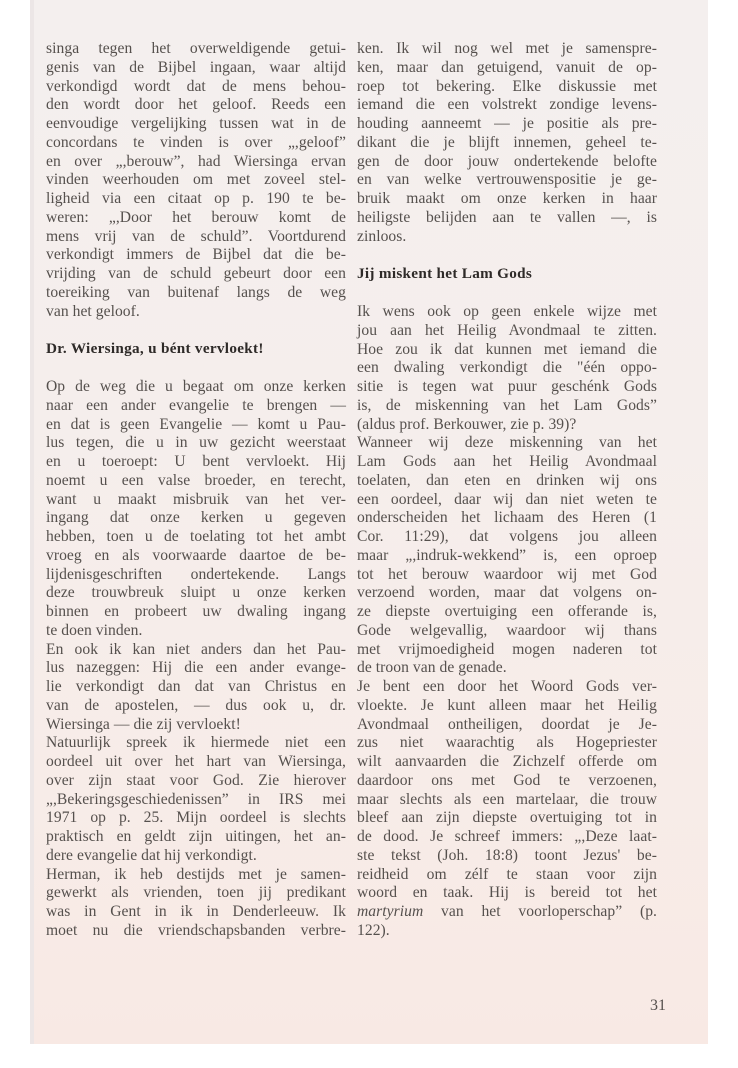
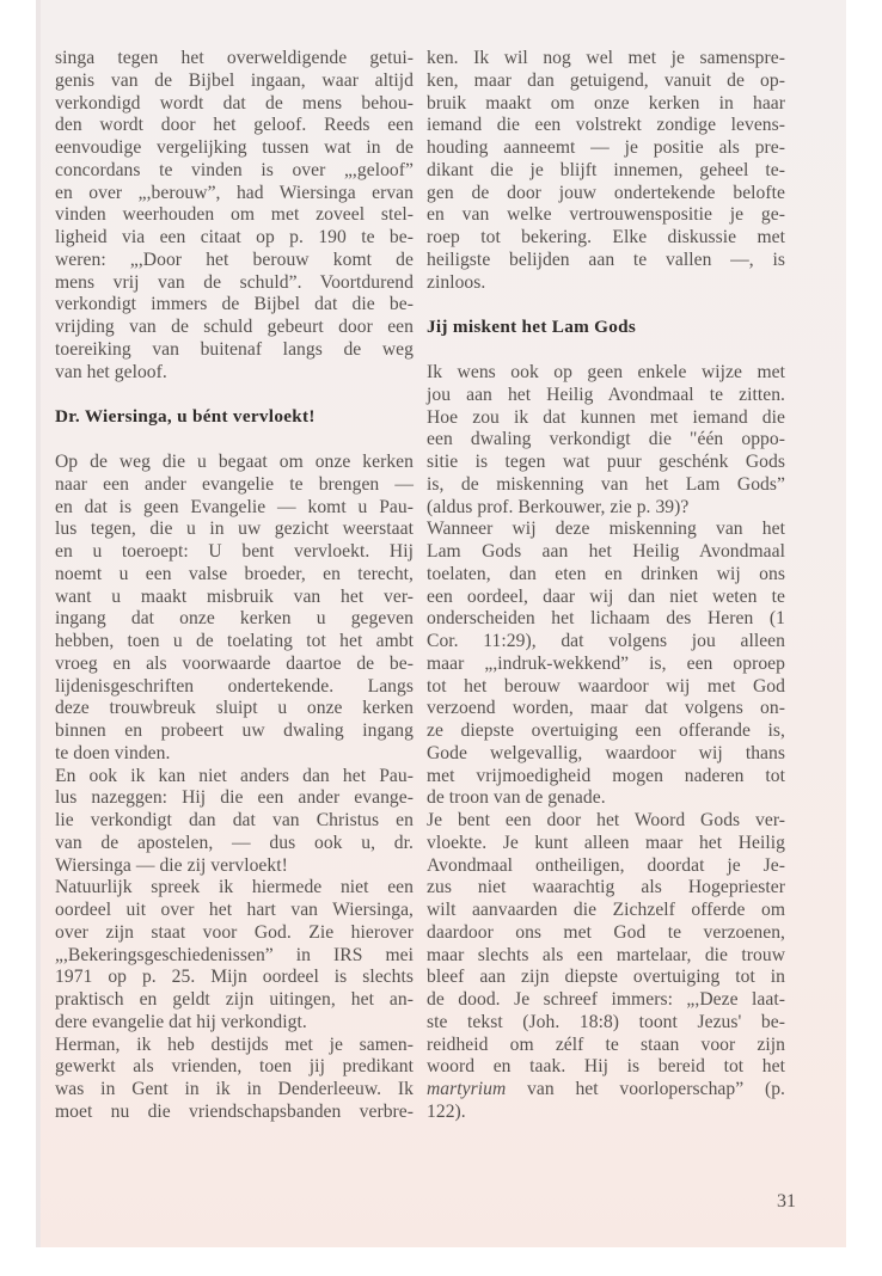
  singa tegen het overweldigende getui-
  genis van de Bijbel ingaan, waar altijd
  verkondigd wordt dat de mens behou-
  den wordt door het geloof. Reeds een
  eenvoudige vergelijking tussen wat in de
  concordans te vinden is over „,geloof”
  en over „,berouw”, had Wiersinga ervan
  vinden weerhouden om met zoveel stel-
  ligheid via een citaat op p. 190 te be-
  weren: „,Door het berouw komt de
  mens vrij van de schuld”. Voortdurend
  verkondigt immers de Bijbel dat die be-
  vrijding van de schuld gebeurt door een
  toereiking van buitenaf langs de weg
  van het geloof.
  Dr. Wiersinga, u bént vervloekt!
  Op de weg die u begaat om onze kerken
  naar een ander evangelie te brengen —
  en dat is geen Evangelie — komt u Pau-
  lus tegen, die u in uw gezicht weerstaat
  en u toeroept: U bent vervloekt. Hij
  noemt u een valse broeder, en terecht,
  want u maakt misbruik van het ver-
  ingang dat onze kerken u gegeven
  hebben, toen u de toelating tot het ambt
  vroeg en als voorwaarde daartoe de be-
  lijdenisgeschriften ondertekende. Langs
  deze trouwbreuk sluipt u onze kerken
  binnen en probeert uw dwaling ingang
  te doen vinden.
  En ook ik kan niet anders dan het Pau-
  lus nazeggen: Hij die een ander evange-
  lie verkondigt dan dat van Christus en
  van de apostelen, — dus ook u, dr.
  Wiersinga — die zij vervloekt!
  Natuurlijk spreek ik hiermede niet een
  oordeel uit over het hart van Wiersinga,
  over zijn staat voor God. Zie hierover
  „,Bekeringsgeschiedenissen” in IRS mei
  1971 op p. 25. Mijn oordeel is slechts
  praktisch en geldt zijn uitingen, het an-
  dere evangelie dat hij verkondigt.
  Herman, ik heb destijds met je samen-
  gewerkt als vrienden, toen jij predikant
  was in Gent in ik in Denderleeuw. Ik
  moet nu die vriendschapsbanden verbre-
  ken. Ik wil nog wel met je samenspre-
  ken, maar dan getuigend, vanuit de op-
- roep tot bekering. Elke diskussie met
+ bruik maakt om onze kerken in haar
  iemand die een volstrekt zondige levens-
  houding aanneemt — je positie als pre-
  dikant die je blijft innemen, geheel te-
  gen de door jouw ondertekende belofte
  en van welke vertrouwenspositie je ge-
- bruik maakt om onze kerken in haar
+ roep tot bekering. Elke diskussie met
  heiligste belijden aan te vallen —, is
  zinloos.
  Jij miskent het Lam Gods
  Ik wens ook op geen enkele wijze met
  jou aan het Heilig Avondmaal te zitten.
  Hoe zou ik dat kunnen met iemand die
  een dwaling verkondigt die "één oppo-
  sitie is tegen wat puur geschénk Gods
  is, de miskenning van het Lam Gods”
  (aldus prof. Berkouwer, zie p. 39)?
  Wanneer wij deze miskenning van het
  Lam Gods aan het Heilig Avondmaal
  toelaten, dan eten en drinken wij ons
  een oordeel, daar wij dan niet weten te
  onderscheiden het lichaam des Heren (1
  Cor. 11:29), dat volgens jou alleen
  maar „,indruk-wekkend” is, een oproep
  tot het berouw waardoor wij met God
  verzoend worden, maar dat volgens on-
  ze diepste overtuiging een offerande is,
  Gode welgevallig, waardoor wij thans
  met vrijmoedigheid mogen naderen tot
  de troon van de genade.
  Je bent een door het Woord Gods ver-
  vloekte. Je kunt alleen maar het Heilig
  Avondmaal ontheiligen, doordat je Je-
  zus niet waarachtig als Hogepriester
  wilt aanvaarden die Zichzelf offerde om
  daardoor ons met God te verzoenen,
  maar slechts als een martelaar, die trouw
  bleef aan zijn diepste overtuiging tot in
  de dood. Je schreef immers: „,Deze laat-
  ste tekst (Joh. 18:8) toont Jezus' be-
  reidheid om zélf te staan voor zijn
  woord en taak. Hij is bereid tot het
  martyrium van het voorloperschap” (p.
  122).
  31
